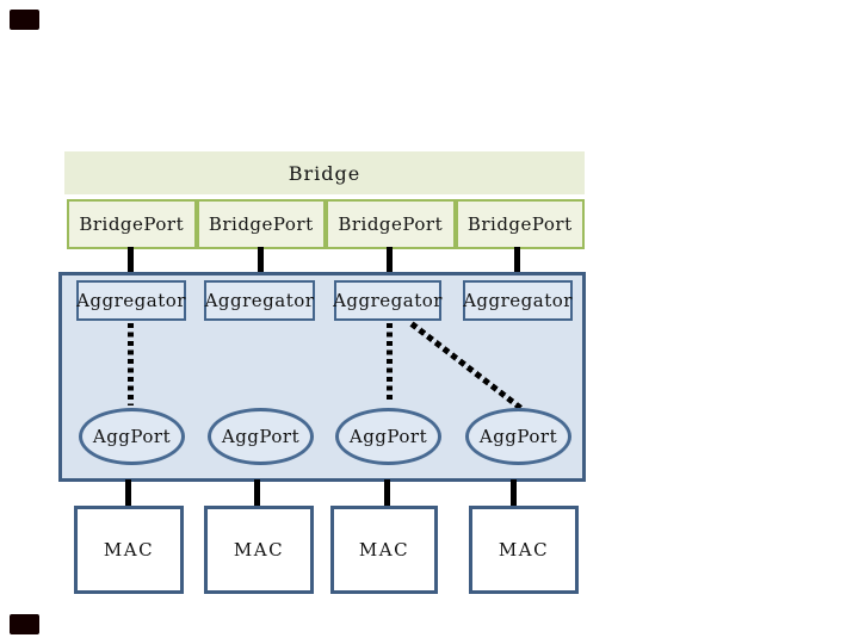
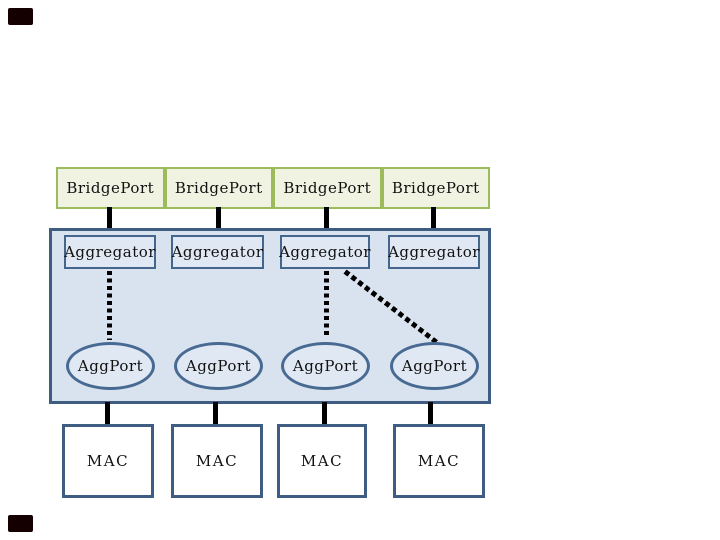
- Bridge
  BridgePort
  BridgePort
  BridgePort
  BridgePort
  Aggregator
  Aggregator
  Aggregator
  Aggregator
  AggPort
  AggPort
  AggPort
  AggPort
  MAC
  MAC
  MAC
  MAC
